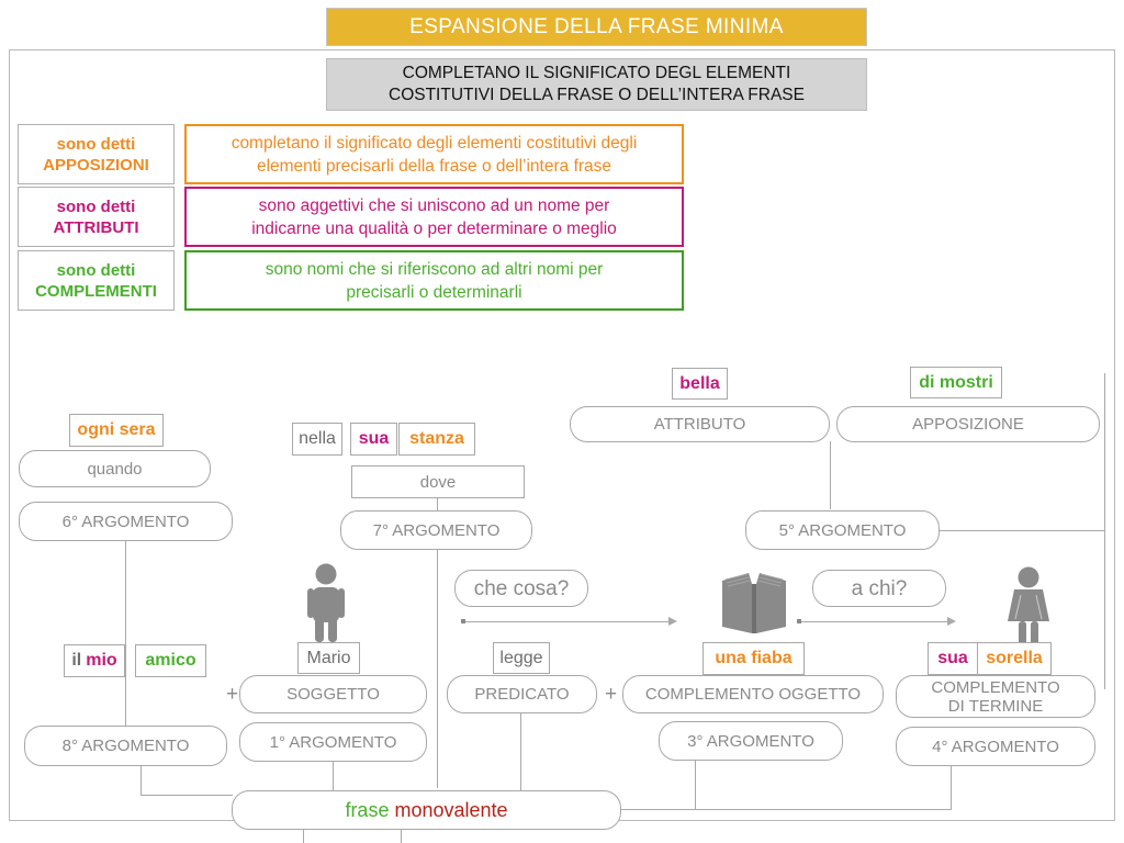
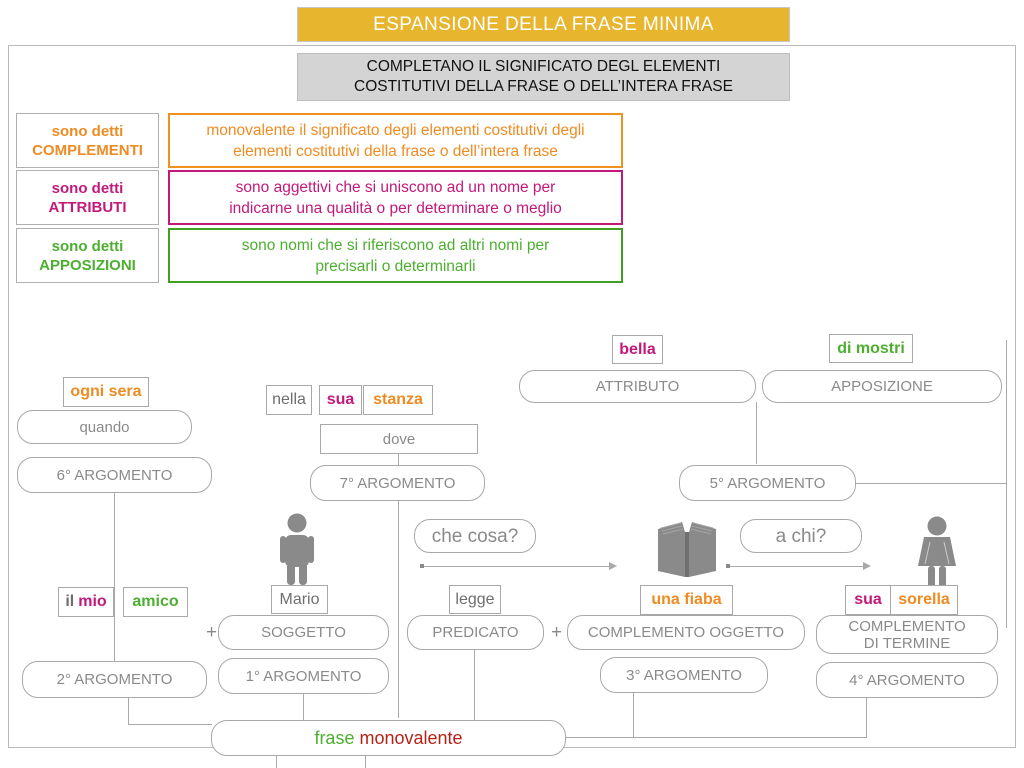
  ESPANSIONE DELLA FRASE MINIMA
  COMPLETANO IL SIGNIFICATO DEGL ELEMENTI
  COSTITUTIVI DELLA FRASE O DELL’INTERA FRASE
  sono detti
- APPOSIZIONI
+ COMPLEMENTI
- completano il significato degli elementi costitutivi degli
+ monovalente il significato degli elementi costitutivi degli
- elementi precisarli della frase o dell’intera frase
+ elementi costitutivi della frase o dell’intera frase
  sono detti
  ATTRIBUTI
  sono aggettivi che si uniscono ad un nome per
  indicarne una qualità o per determinare o meglio
  sono detti
- COMPLEMENTI
+ APPOSIZIONI
  sono nomi che si riferiscono ad altri nomi per
  precisarli o determinarli
  ogni sera
  quando
  6° ARGOMENTO
  nella
  sua
  stanza
  dove
  7° ARGOMENTO
  bella
  ATTRIBUTO
  di mostri
  APPOSIZIONE
  5° ARGOMENTO
  che cosa?
  a chi?
  Mario
  SOGGETTO
  1° ARGOMENTO
  il
  mio
  amico
- 8° ARGOMENTO
+ 2° ARGOMENTO
  +
  legge
  PREDICATO
  +
  una fiaba
  COMPLEMENTO OGGETTO
  3° ARGOMENTO
  sua
  sorella
  COMPLEMENTO
  DI TERMINE
  4° ARGOMENTO
  frase monovalente
